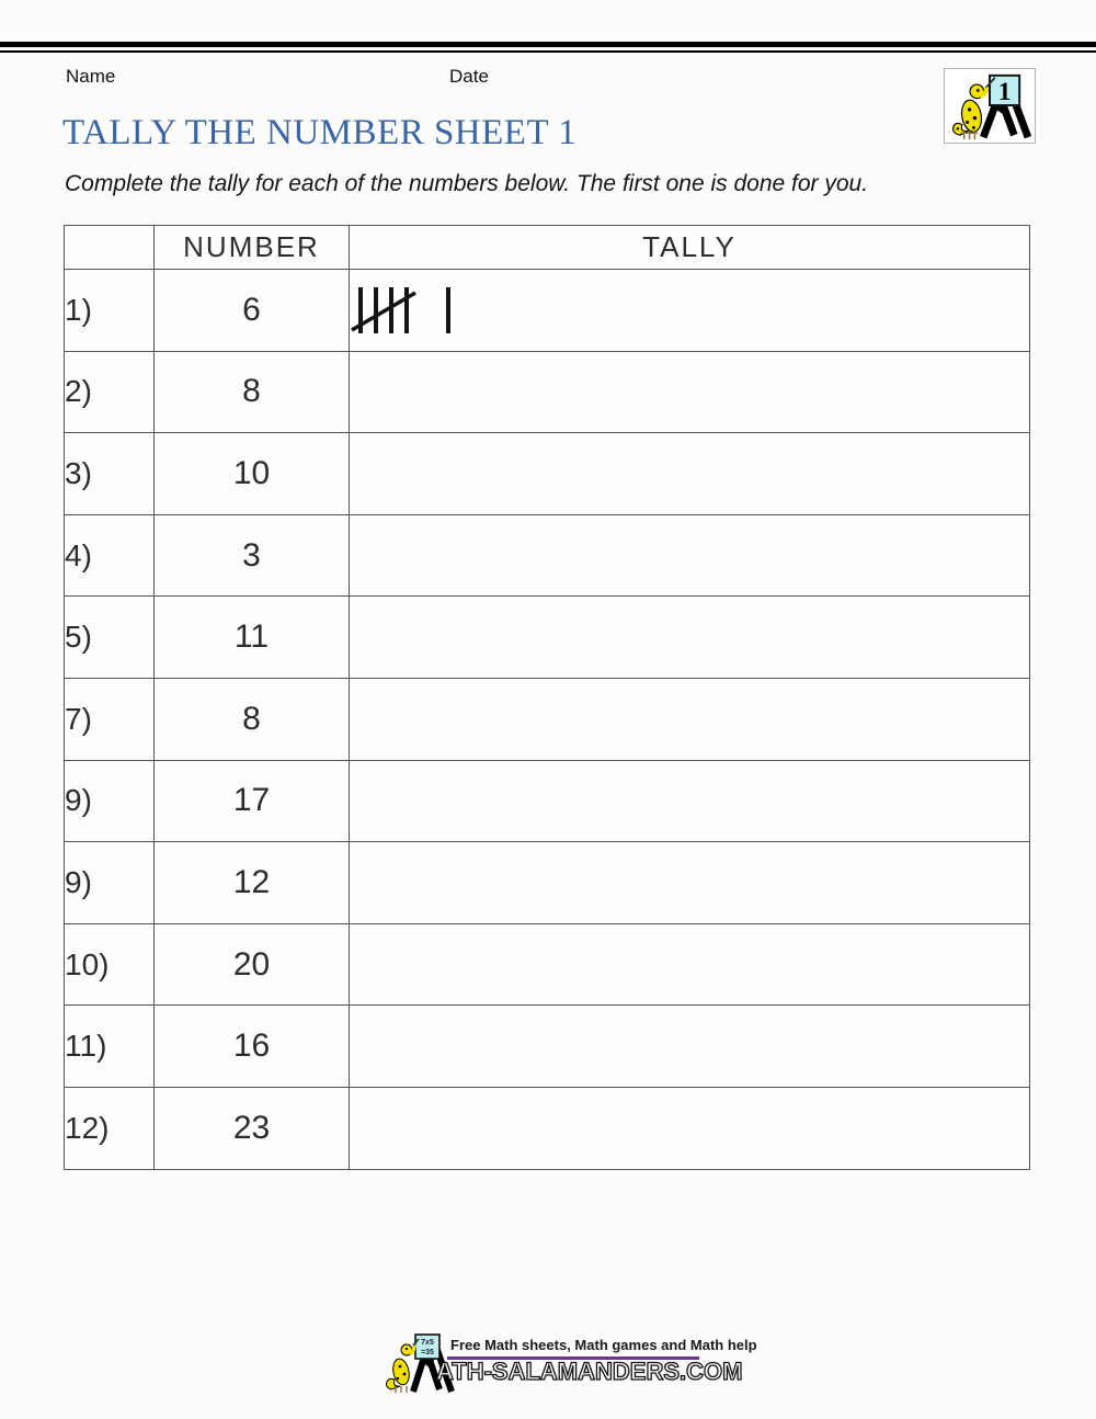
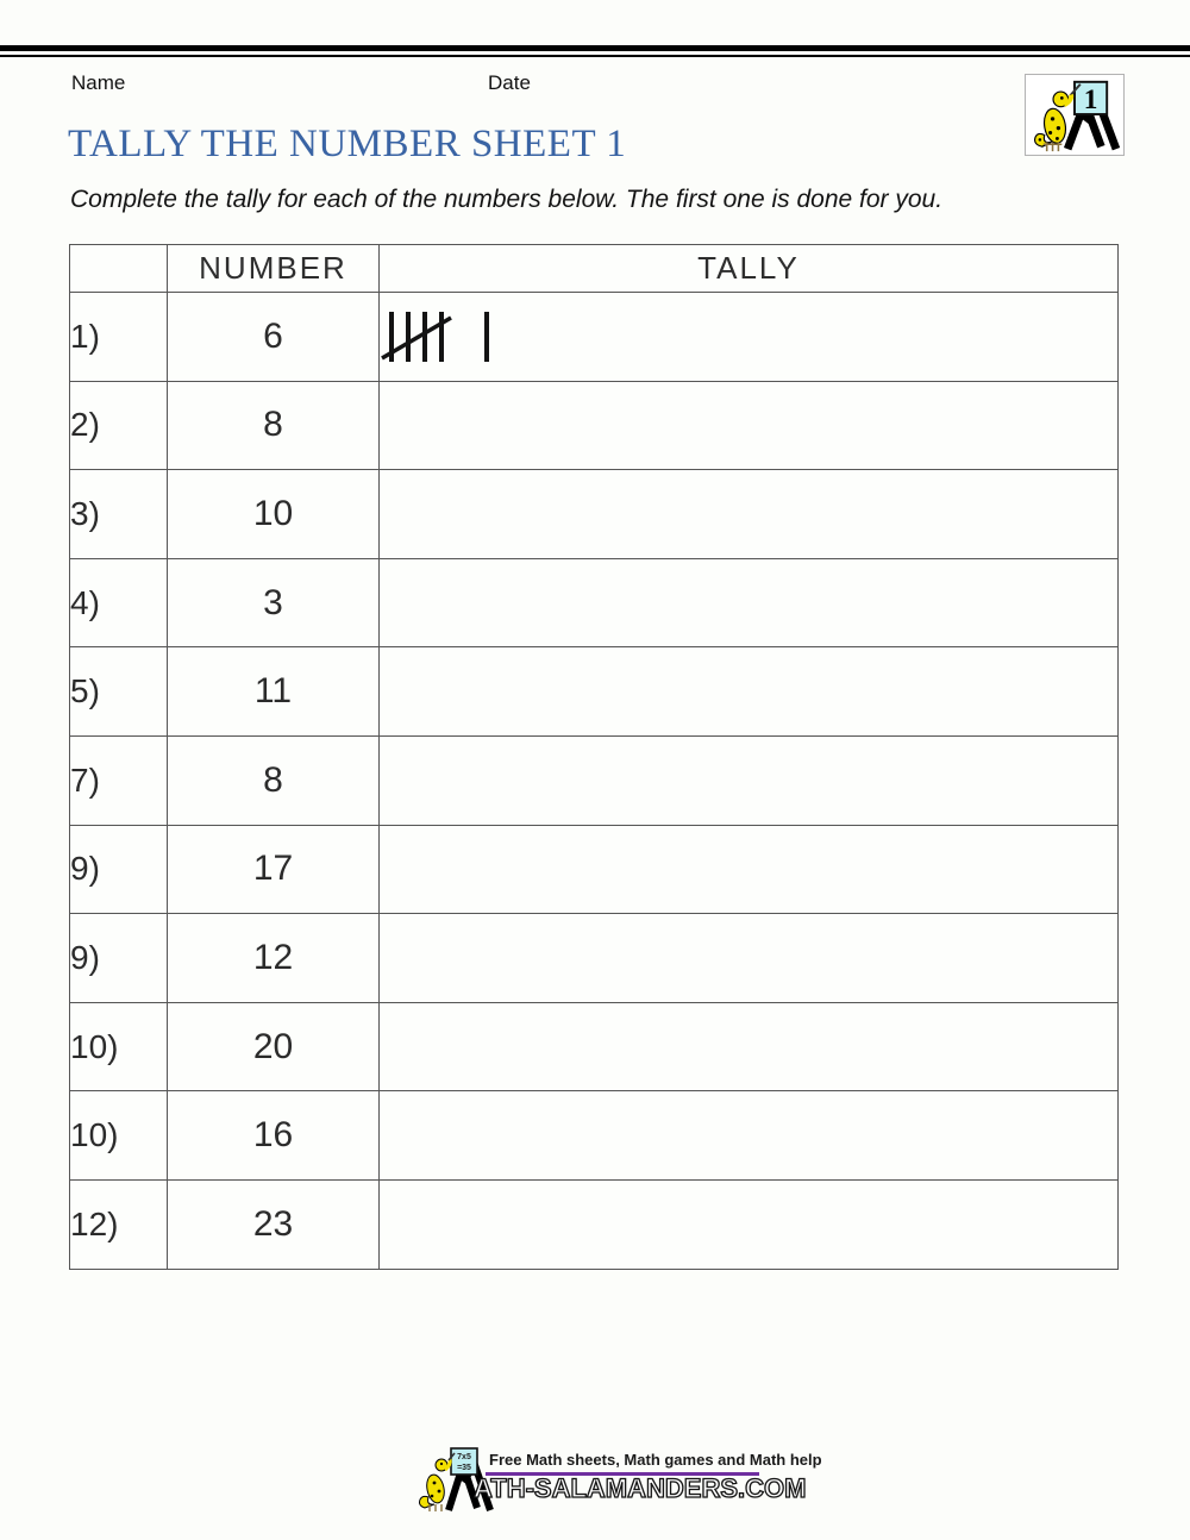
  Name
  Date
  1
  TALLY THE NUMBER SHEET 1
  Complete the tally for each of the numbers below. The first one is done for you.
  	NUMBER	TALLY
  1)	6
  2)	8
  3)	10
  4)	3
  5)	11
  7)	8
  9)	17
  9)	12
  10)	20
- 11)	16
+ 10)	16
  12)	23
  Free Math sheets, Math games and Math help
  ATH-SALAMANDERS.COM
